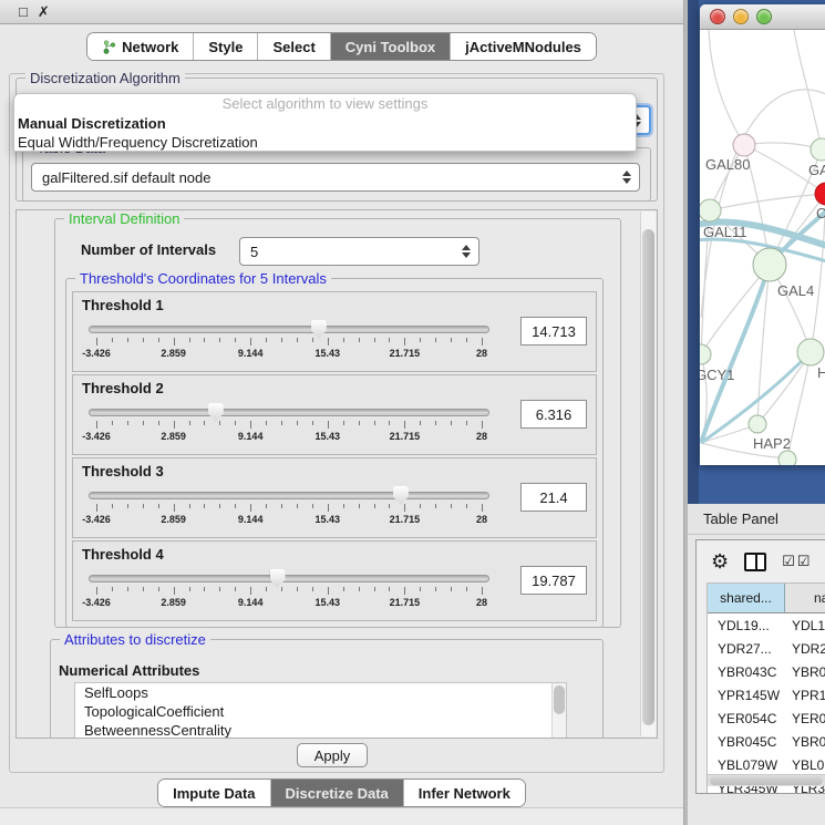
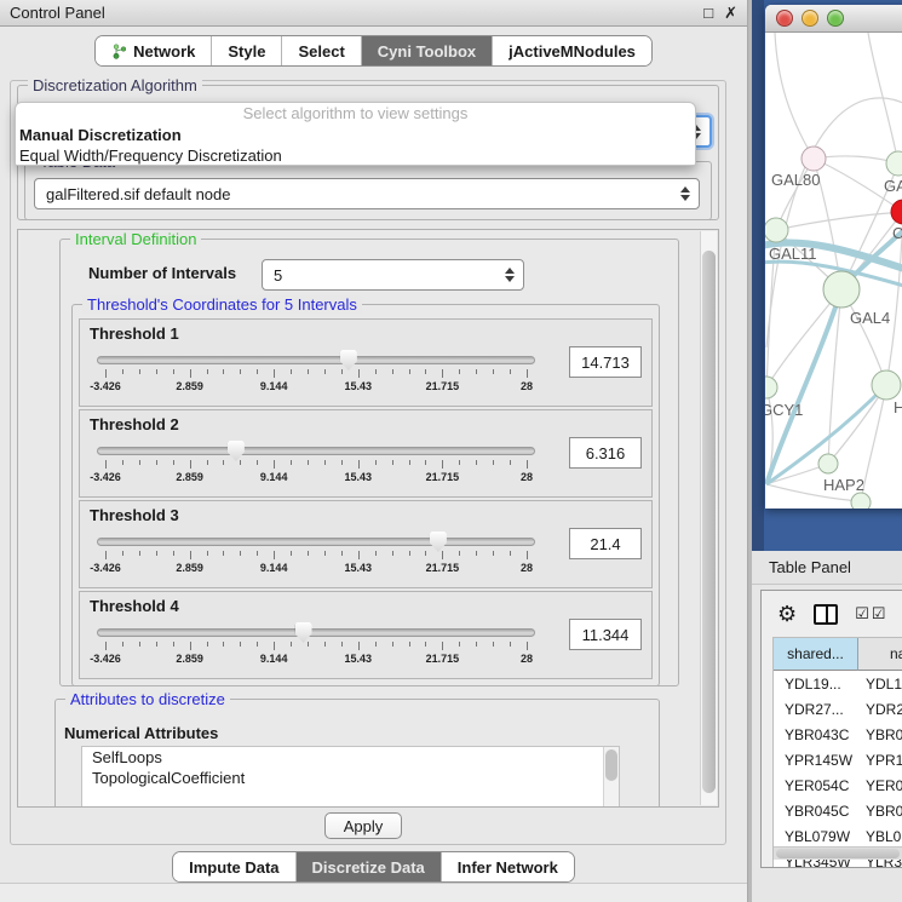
+ Control Panel
  □
  ✗
  Network
  Style
  Select
  Cyni Toolbox
  jActiveMNodules
  Discretization Algorithm
  galFiltered.sif default node
  Select algorithm to view settings
  Manual Discretization
  Equal Width/Frequency Discretization
  Interval Definition
  Number of Intervals
  5
  Threshold's Coordinates for 5 Intervals
  Threshold 1
  -3.426
  2.859
  9.144
  15.43
  21.715
  28
  14.713
  Threshold 2
  -3.426
  2.859
  9.144
  15.43
  21.715
  28
  6.316
  Threshold 3
  -3.426
  2.859
  9.144
  15.43
  21.715
  28
  21.4
  Threshold 4
  -3.426
  2.859
  9.144
  15.43
  21.715
  28
- 19.787
+ 11.344
  Attributes to discretize
  Numerical Attributes
  SelfLoops
  TopologicalCoefficient
- BetweennessCentrality
  Apply
  Impute Data
  Discretize Data
  Infer Network
  GAL80
  GAL11
  GAL4
  GCY1
  HAP2
  GA
  C
  H
  Table Panel
  ⚙
  ☑☑
  shared...
  YDL19...
  YDL1
  YDR27...
  YDR2
  YBR043C
  YBR0
  YPR145W
  YPR1
  YER054C
  YER0
  YBR045C
  YBR0
  YBL079W
  YBL0
  YLR345W
  YLR3
